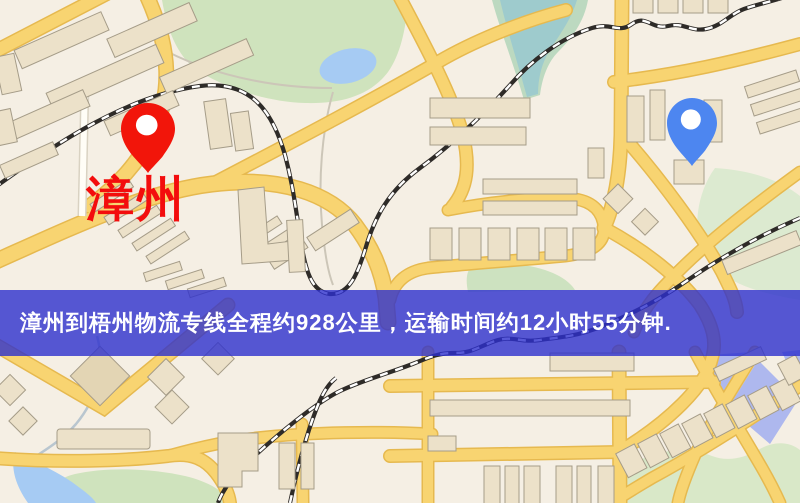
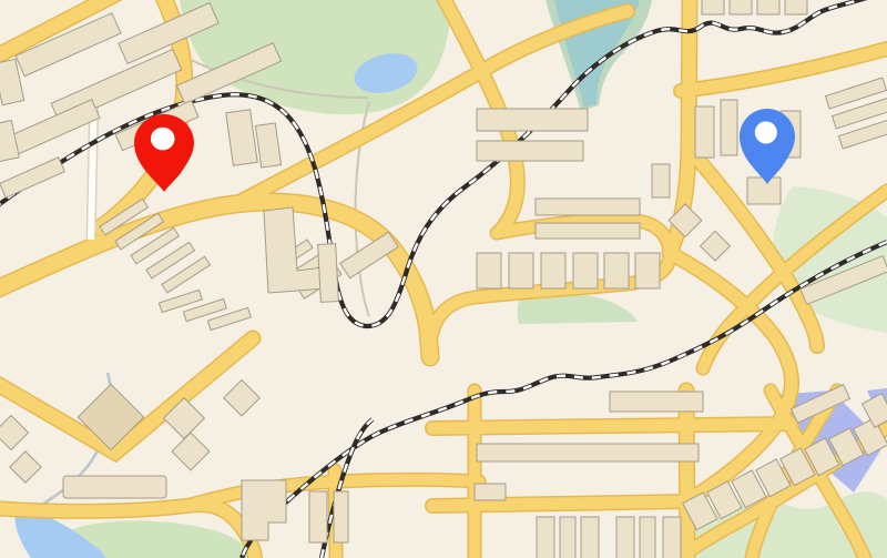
- 漳州
- 漳州到梧州物流专线全程约928公里，运输时间约12小时55分钟.
